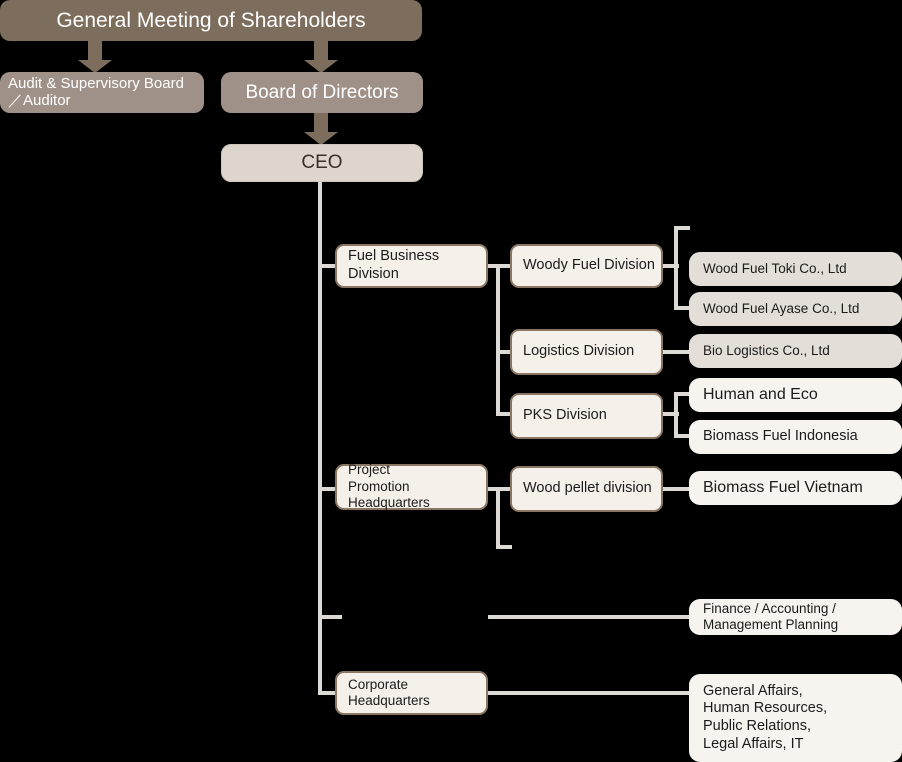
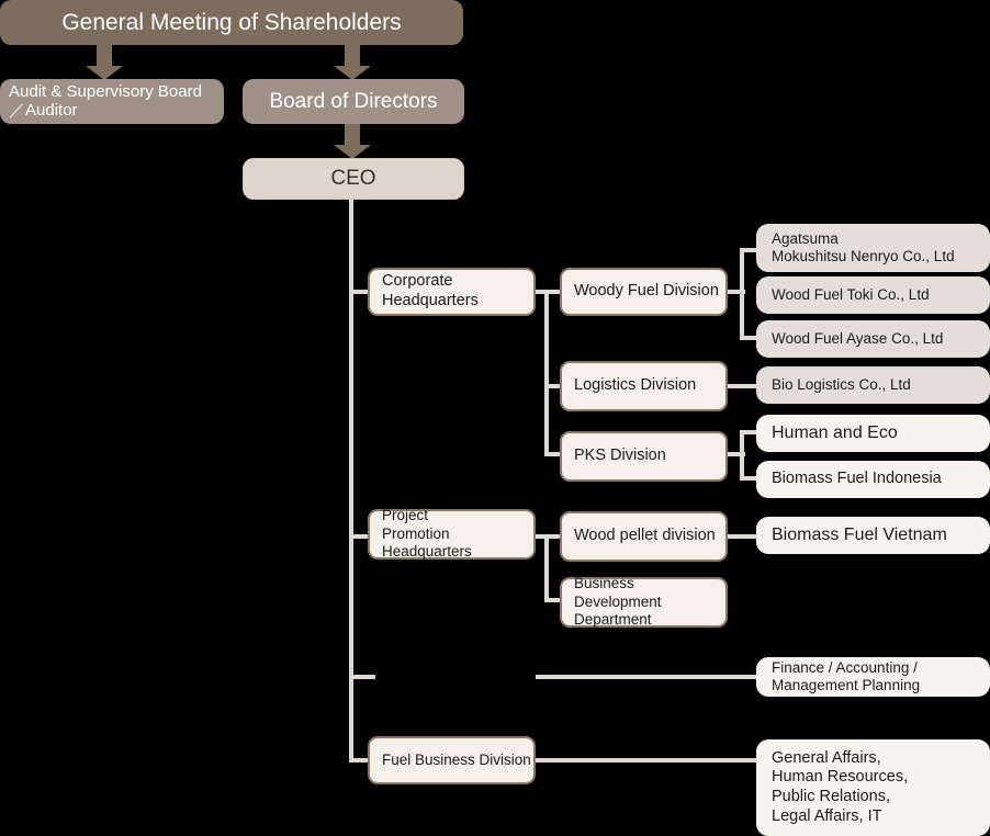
  General Meeting of Shareholders
  Audit & Supervisory Board
  ／Auditor
  Board of Directors
  CEO
- Fuel Business Division
+ Corporate Headquarters
  Project
  Promotion Headquarters
- Corporate Headquarters
+ Fuel Business Division
  Woody Fuel Division
  Logistics Division
  PKS Division
  Wood pellet division
+ Business Development
+ Department
+ Agatsuma
+ Mokushitsu Nenryo Co., Ltd
  Wood Fuel Toki Co., Ltd
  Wood Fuel Ayase Co., Ltd
  Bio Logistics Co., Ltd
  Human and Eco
  Biomass Fuel Indonesia
  Biomass Fuel Vietnam
  Finance / Accounting /
  Management Planning
  General Affairs,
  Human Resources,
  Public Relations,
  Legal Affairs, IT
